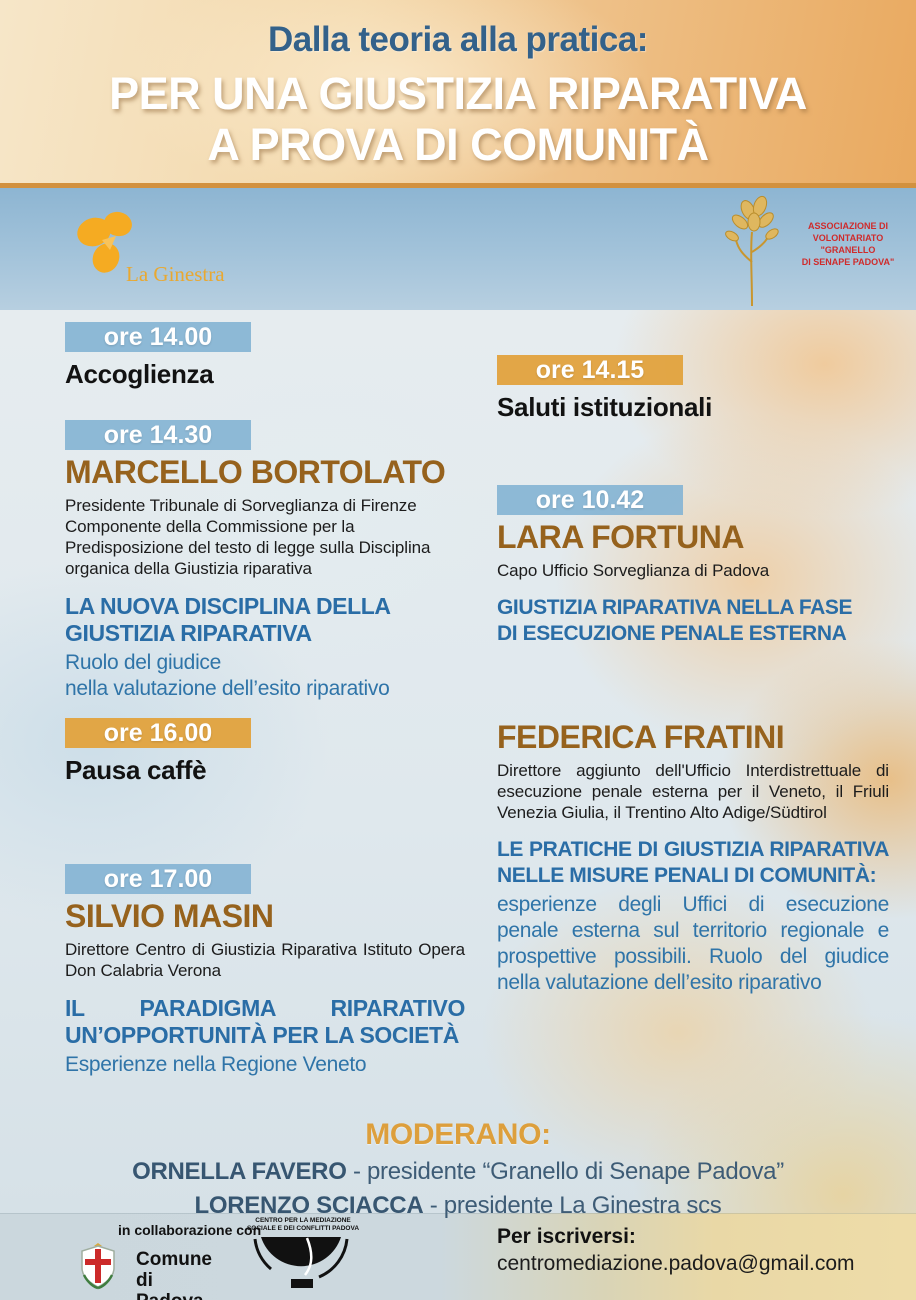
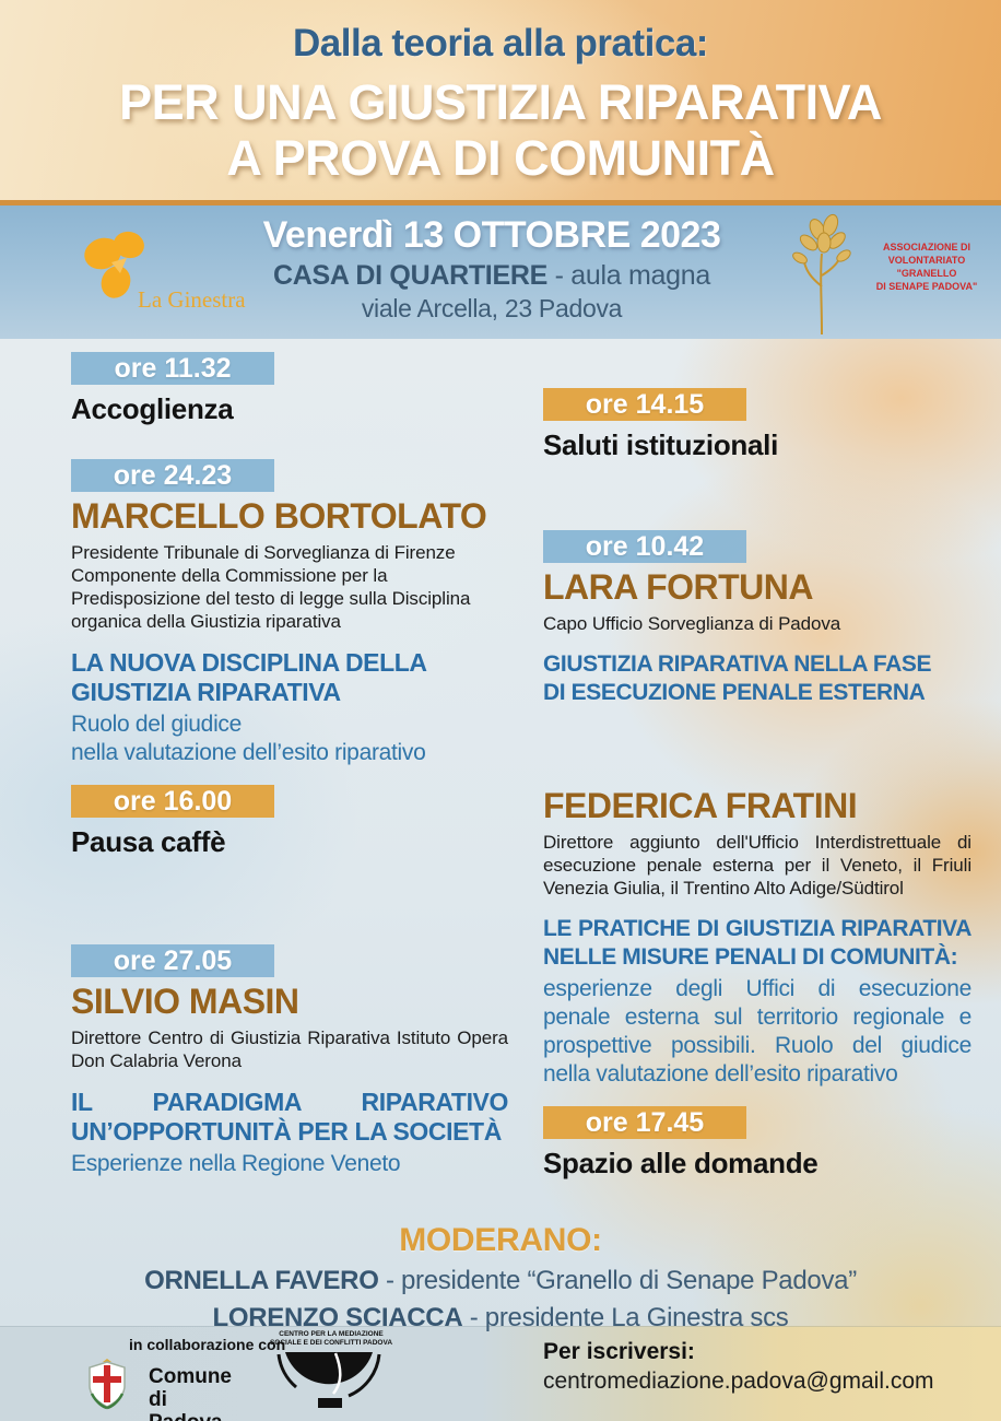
  Dalla teoria alla pratica:
  PER UNA GIUSTIZIA RIPARATIVA
  A PROVA DI COMUNITÀ
  La Ginestra
+ Venerdì 13 OTTOBRE 2023
+ CASA DI QUARTIERE - aula magna
+ viale Arcella, 23 Padova
  ASSOCIAZIONE DI
  VOLONTARIATO
  "GRANELLO
  DI SENAPE PADOVA"
- ore 14.00
+ ore 11.32
  Accoglienza
- ore 14.30
+ ore 24.23
  MARCELLO BORTOLATO
  Presidente Tribunale di Sorveglianza di Firenze
  Componente della Commissione per la
  Predisposizione del testo di legge sulla Disciplina
  organica della Giustizia riparativa
  LA NUOVA DISCIPLINA DELLA
  GIUSTIZIA RIPARATIVA
  Ruolo del giudice
  nella valutazione dell’esito riparativo
  ore 16.00
  Pausa caffè
- ore 17.00
+ ore 27.05
  SILVIO MASIN
  Direttore Centro di Giustizia Riparativa Istituto Opera Don Calabria Verona
  IL PARADIGMA RIPARATIVO UN’OPPORTUNITÀ PER LA SOCIETÀ
  Esperienze nella Regione Veneto
  ore 14.15
  Saluti istituzionali
  ore 10.42
  LARA FORTUNA
  Capo Ufficio Sorveglianza di Padova
  GIUSTIZIA RIPARATIVA NELLA FASE
  DI ESECUZIONE PENALE ESTERNA
  FEDERICA FRATINI
  Direttore aggiunto dell'Ufficio Interdistrettuale di esecuzione penale esterna per il Veneto, il Friuli Venezia Giulia, il Trentino Alto Adige/Südtirol
  LE PRATICHE DI GIUSTIZIA RIPARATIVA NELLE MISURE PENALI DI COMUNITÀ:
  esperienze degli Uffici di esecuzione penale esterna sul territorio regionale e prospettive possibili. Ruolo del giudice nella valutazione dell’esito riparativo
+ ore 17.45
+ Spazio alle domande
  MODERANO:
  ORNELLA FAVERO - presidente “Granello di Senape Padova”
  LORENZO SCIACCA - presidente La Ginestra scs
  in collaborazione con
  Comune
  Per iscriversi:
  centromediazione.padova@gmail.com
